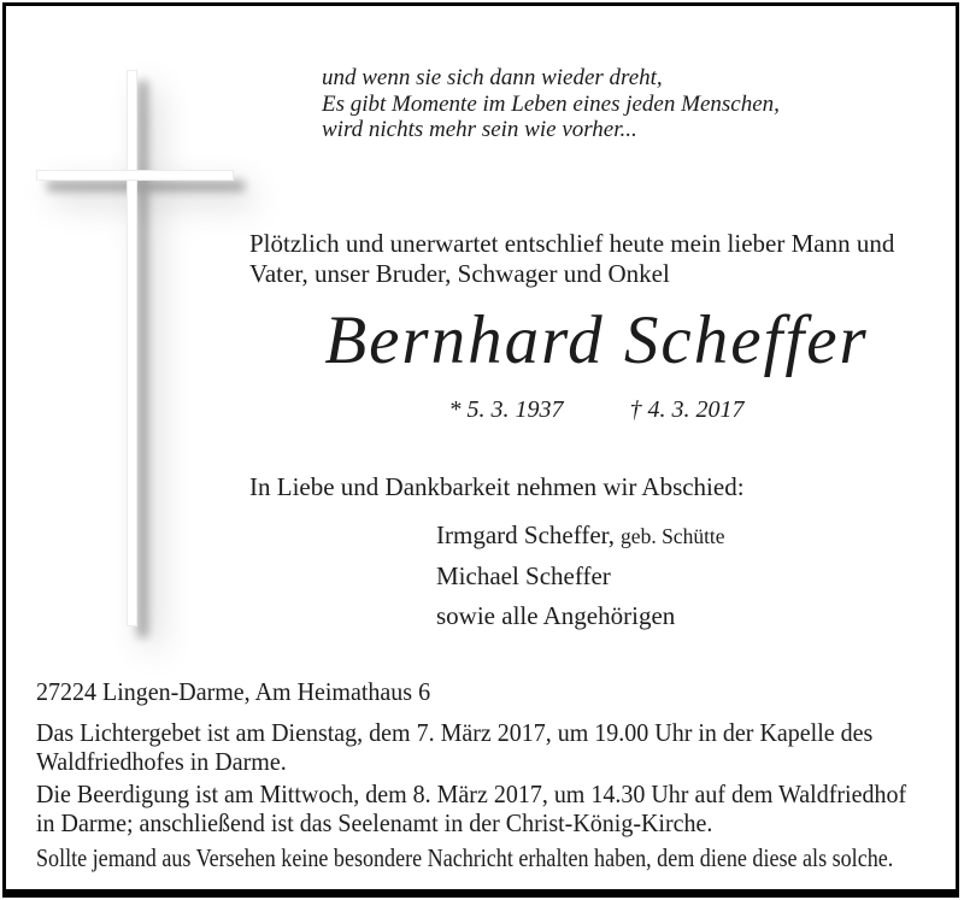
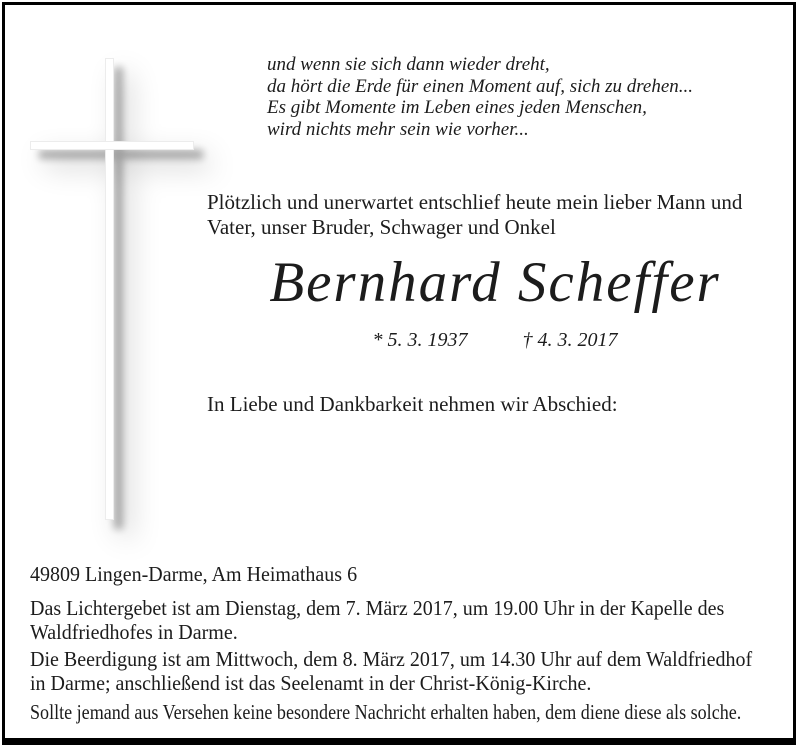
  und wenn sie sich dann wieder dreht,
+ da hört die Erde für einen Moment auf, sich zu drehen...
  Es gibt Momente im Leben eines jeden Menschen,
  wird nichts mehr sein wie vorher...
  Plötzlich und unerwartet entschlief heute mein lieber Mann und
  Vater, unser Bruder, Schwager und Onkel
  Bernhard Scheffer
  * 5. 3. 1937
  † 4. 3. 2017
  In Liebe und Dankbarkeit nehmen wir Abschied:
- Irmgard Scheffer, geb. Schütte
- Michael Scheffer
- sowie alle Angehörigen
- 27224 Lingen-Darme, Am Heimathaus 6
+ 49809 Lingen-Darme, Am Heimathaus 6
  Das Lichtergebet ist am Dienstag, dem 7. März 2017, um 19.00 Uhr in der Kapelle des
  Waldfriedhofes in Darme.
  Die Beerdigung ist am Mittwoch, dem 8. März 2017, um 14.30 Uhr auf dem Waldfriedhof
  in Darme; anschließend ist das Seelenamt in der Christ-König-Kirche.
  Sollte jemand aus Versehen keine besondere Nachricht erhalten haben, dem diene diese als solche.
